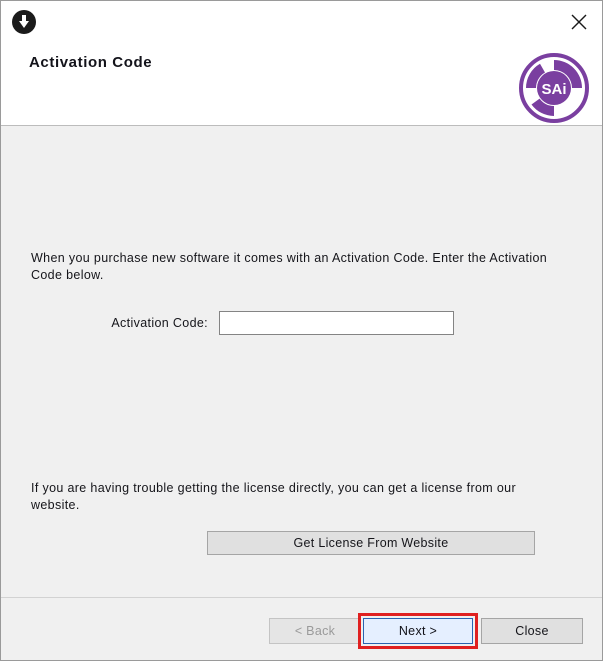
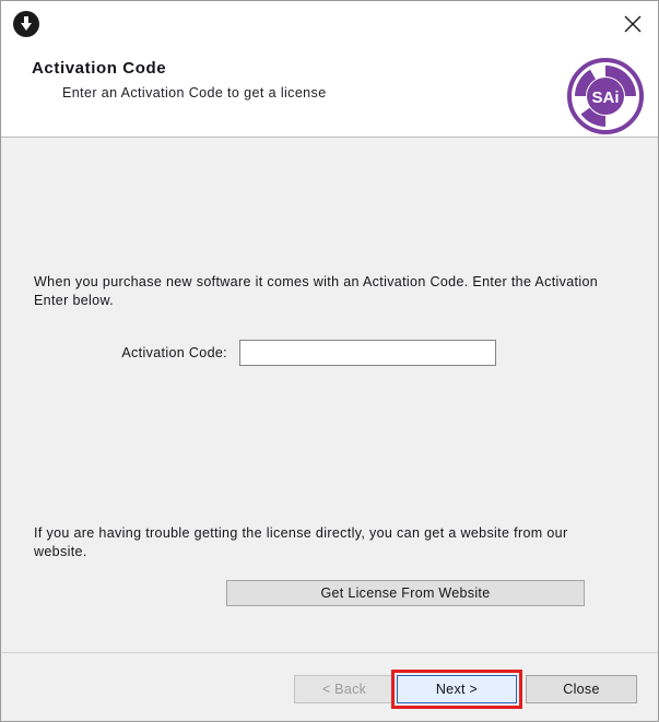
  Activation Code
+ Enter an Activation Code to get a license
  SAi
- When you purchase new software it comes with an Activation Code. Enter the Activation Code below.
+ When you purchase new software it comes with an Activation Code. Enter the Activation Enter below.
  Activation Code:
- If you are having trouble getting the license directly, you can get a license from our website.
+ If you are having trouble getting the license directly, you can get a website from our website.
  Get License From Website
  < Back
  Next >
  Close
